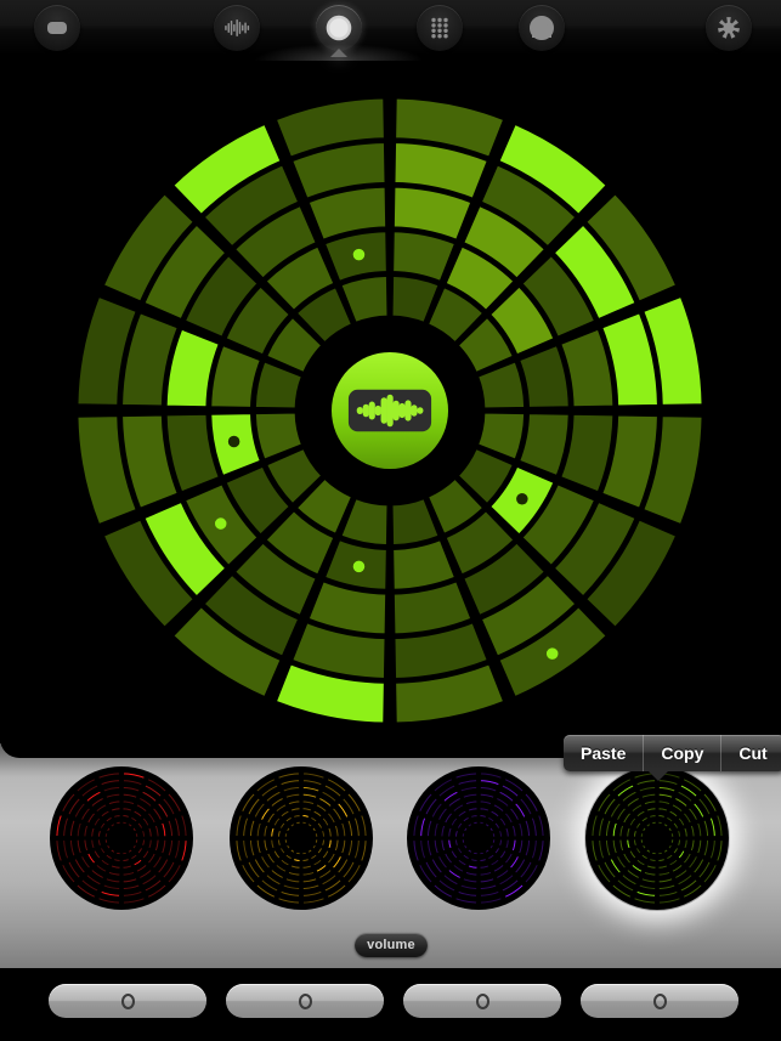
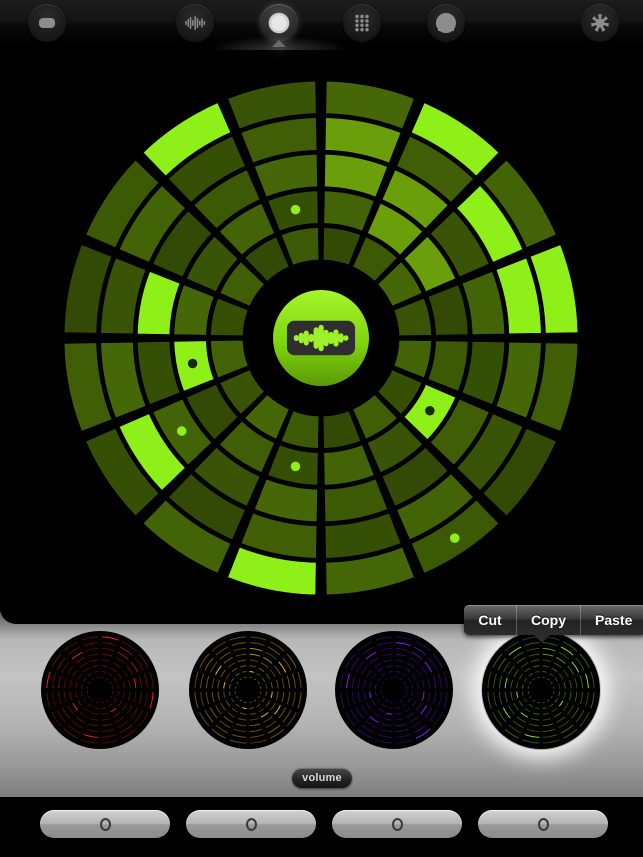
  volume
- Paste
+ Cut
  Copy
- Cut
+ Paste
